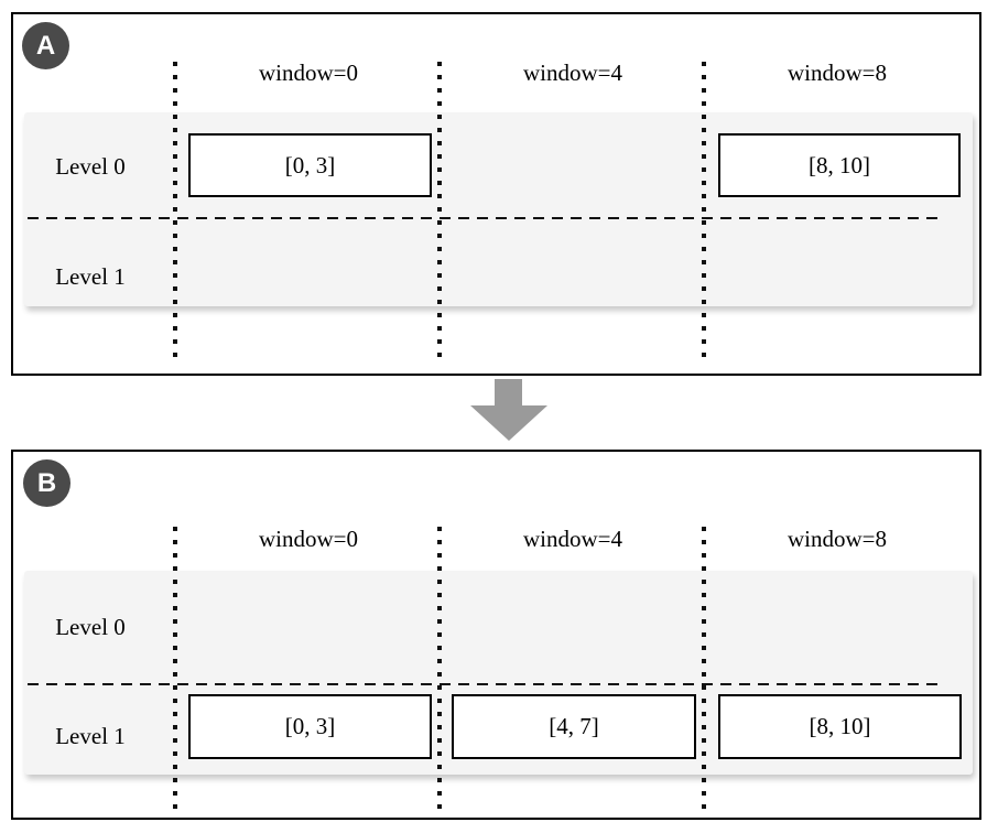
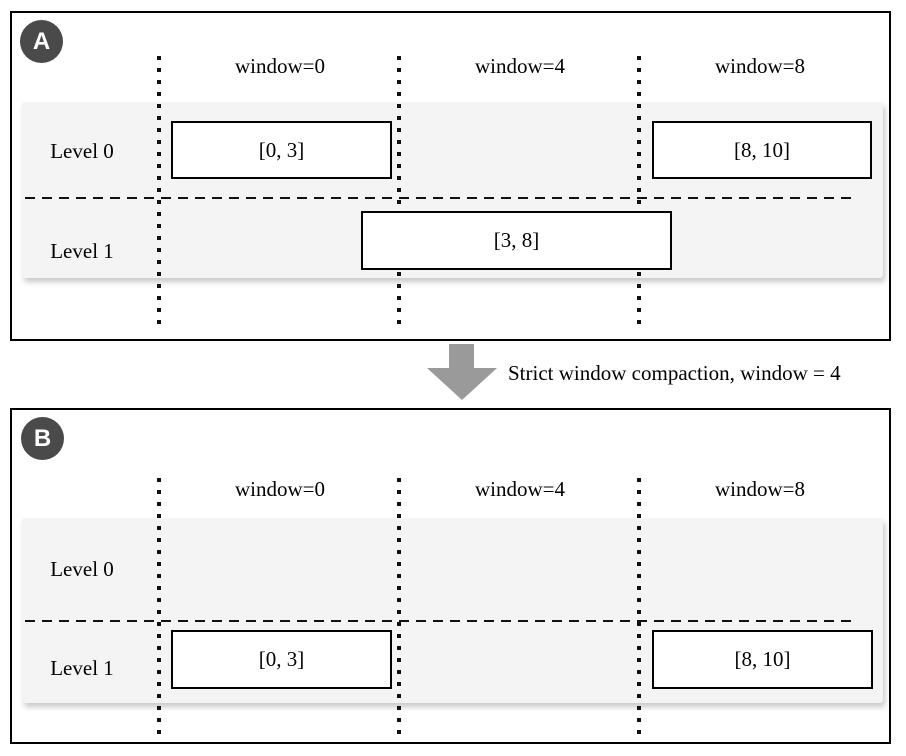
  A
  window=0
  window=4
  window=8
  Level 0
  Level 1
  [0, 3]
  [8, 10]
+ [3, 8]
+ Strict window compaction, window = 4
  B
  window=0
  window=4
  window=8
  Level 0
  Level 1
  [0, 3]
- [4, 7]
  [8, 10]
